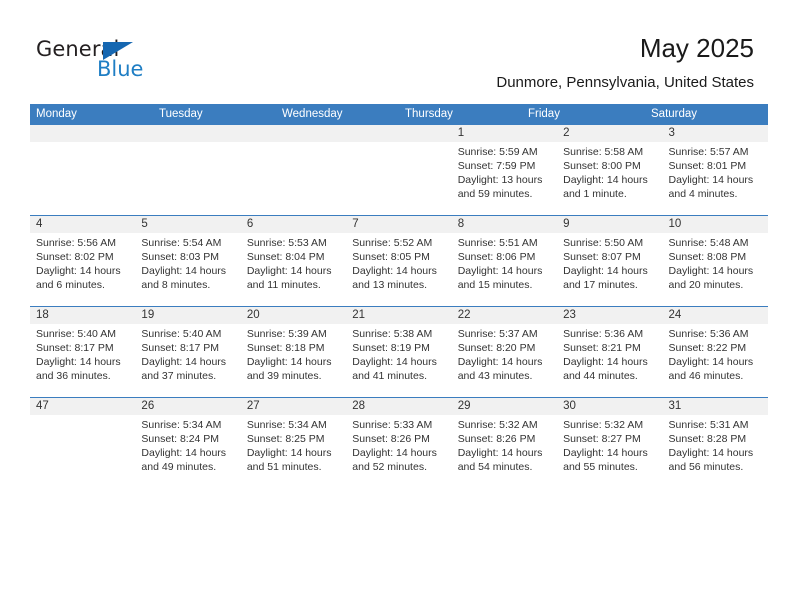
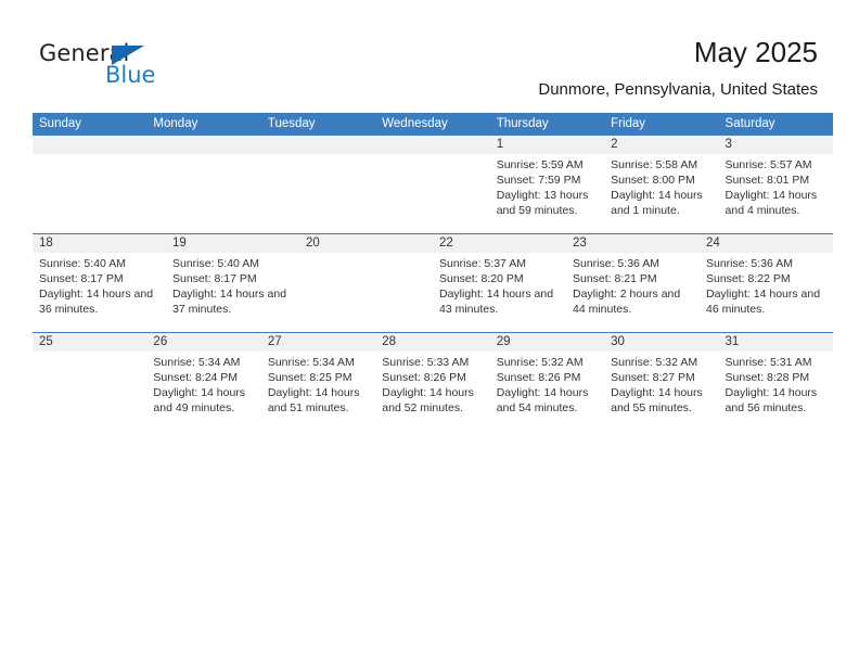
  General
  Blue
  May 2025
  Dunmore, Pennsylvania, United States
+ Sunday
  Monday
  Tuesday
  Wednesday
  Thursday
  Friday
  Saturday
  1
  Sunrise: 5:59 AM
  Sunset: 7:59 PM
  Daylight: 13 hours and 59 minutes.
  2
  Sunrise: 5:58 AM
  Sunset: 8:00 PM
  Daylight: 14 hours and 1 minute.
  3
  Sunrise: 5:57 AM
  Sunset: 8:01 PM
  Daylight: 14 hours and 4 minutes.
- 4
- Sunrise: 5:56 AM
- Sunset: 8:02 PM
- Daylight: 14 hours and 6 minutes.
- 5
- Sunrise: 5:54 AM
- Sunset: 8:03 PM
- Daylight: 14 hours and 8 minutes.
- 6
- Sunrise: 5:53 AM
- Sunset: 8:04 PM
- Daylight: 14 hours and 11 minutes.
- 7
- Sunrise: 5:52 AM
- Sunset: 8:05 PM
- Daylight: 14 hours and 13 minutes.
- 8
- Sunrise: 5:51 AM
- Sunset: 8:06 PM
- Daylight: 14 hours and 15 minutes.
- 9
- Sunrise: 5:50 AM
- Sunset: 8:07 PM
- Daylight: 14 hours and 17 minutes.
- 10
- Sunrise: 5:48 AM
- Sunset: 8:08 PM
- Daylight: 14 hours and 20 minutes.
  18
  Sunrise: 5:40 AM
  Sunset: 8:17 PM
  Daylight: 14 hours and 36 minutes.
  19
  Sunrise: 5:40 AM
  Sunset: 8:17 PM
  Daylight: 14 hours and 37 minutes.
  20
- Sunrise: 5:39 AM
- Sunset: 8:18 PM
- Daylight: 14 hours and 39 minutes.
- 21
- Sunrise: 5:38 AM
- Sunset: 8:19 PM
- Daylight: 14 hours and 41 minutes.
  22
  Sunrise: 5:37 AM
  Sunset: 8:20 PM
  Daylight: 14 hours and 43 minutes.
  23
  Sunrise: 5:36 AM
  Sunset: 8:21 PM
- Daylight: 14 hours and 44 minutes.
+ Daylight: 2 hours and 44 minutes.
  24
  Sunrise: 5:36 AM
  Sunset: 8:22 PM
  Daylight: 14 hours and 46 minutes.
- 47
+ 25
  26
  Sunrise: 5:34 AM
  Sunset: 8:24 PM
  Daylight: 14 hours and 49 minutes.
  27
  Sunrise: 5:34 AM
  Sunset: 8:25 PM
  Daylight: 14 hours and 51 minutes.
  28
  Sunrise: 5:33 AM
  Sunset: 8:26 PM
  Daylight: 14 hours and 52 minutes.
  29
  Sunrise: 5:32 AM
  Sunset: 8:26 PM
  Daylight: 14 hours and 54 minutes.
  30
  Sunrise: 5:32 AM
  Sunset: 8:27 PM
  Daylight: 14 hours and 55 minutes.
  31
  Sunrise: 5:31 AM
  Sunset: 8:28 PM
  Daylight: 14 hours and 56 minutes.
